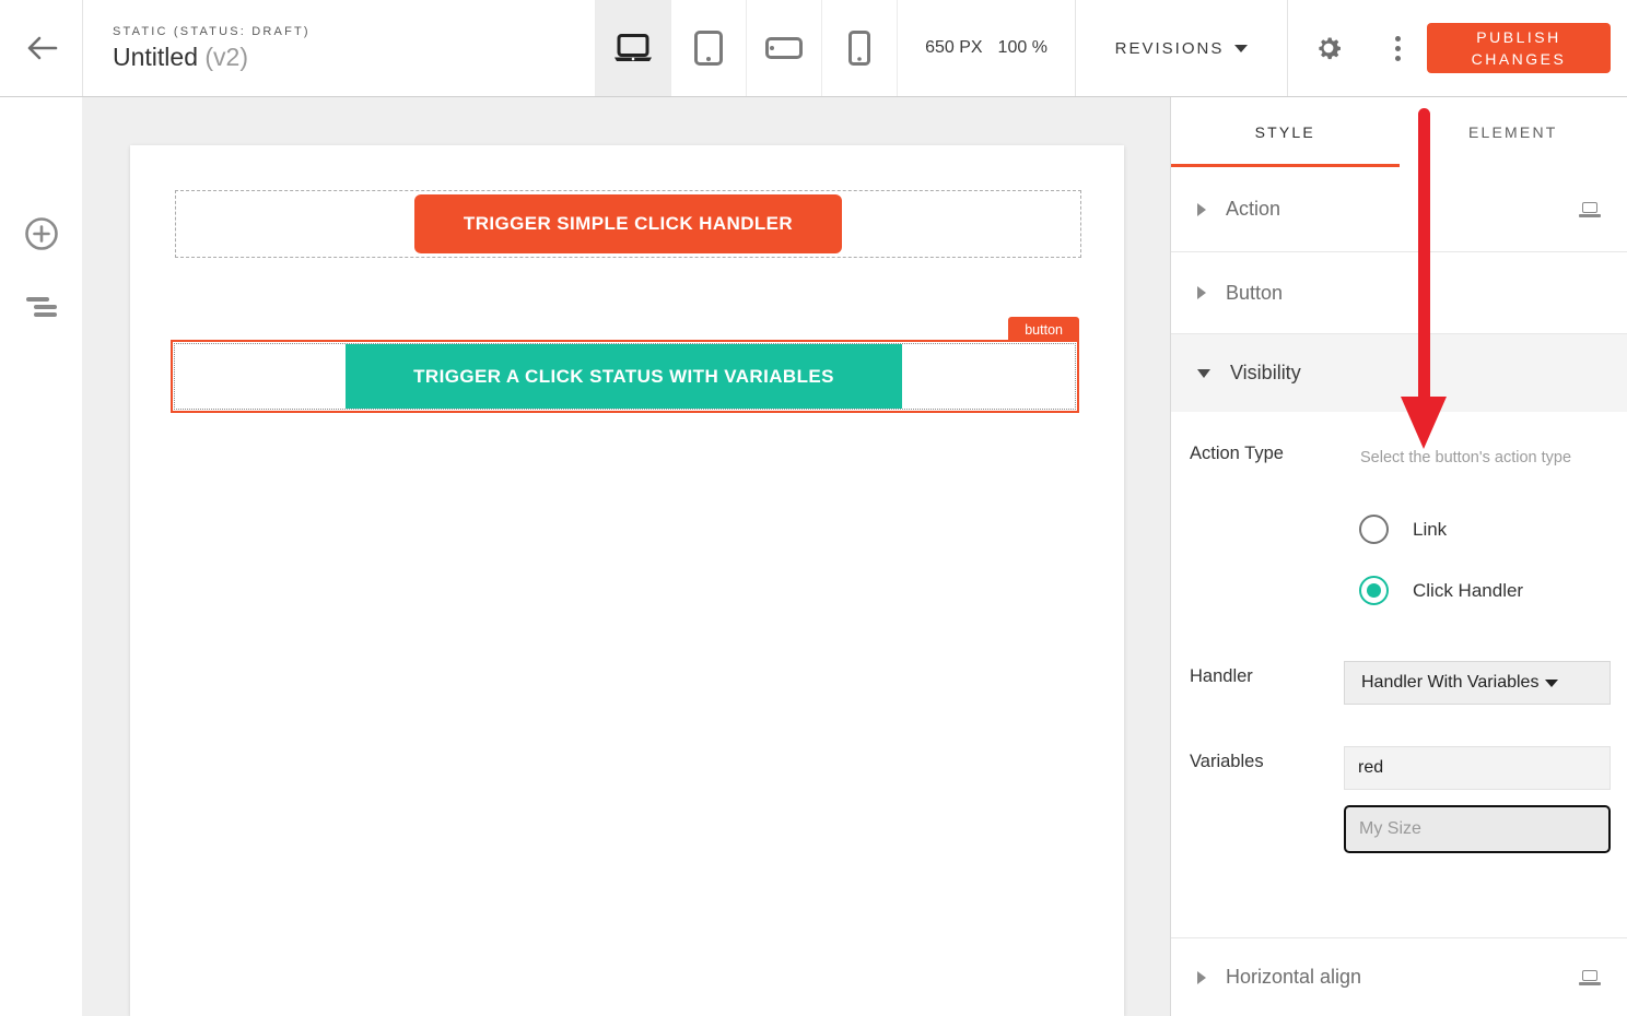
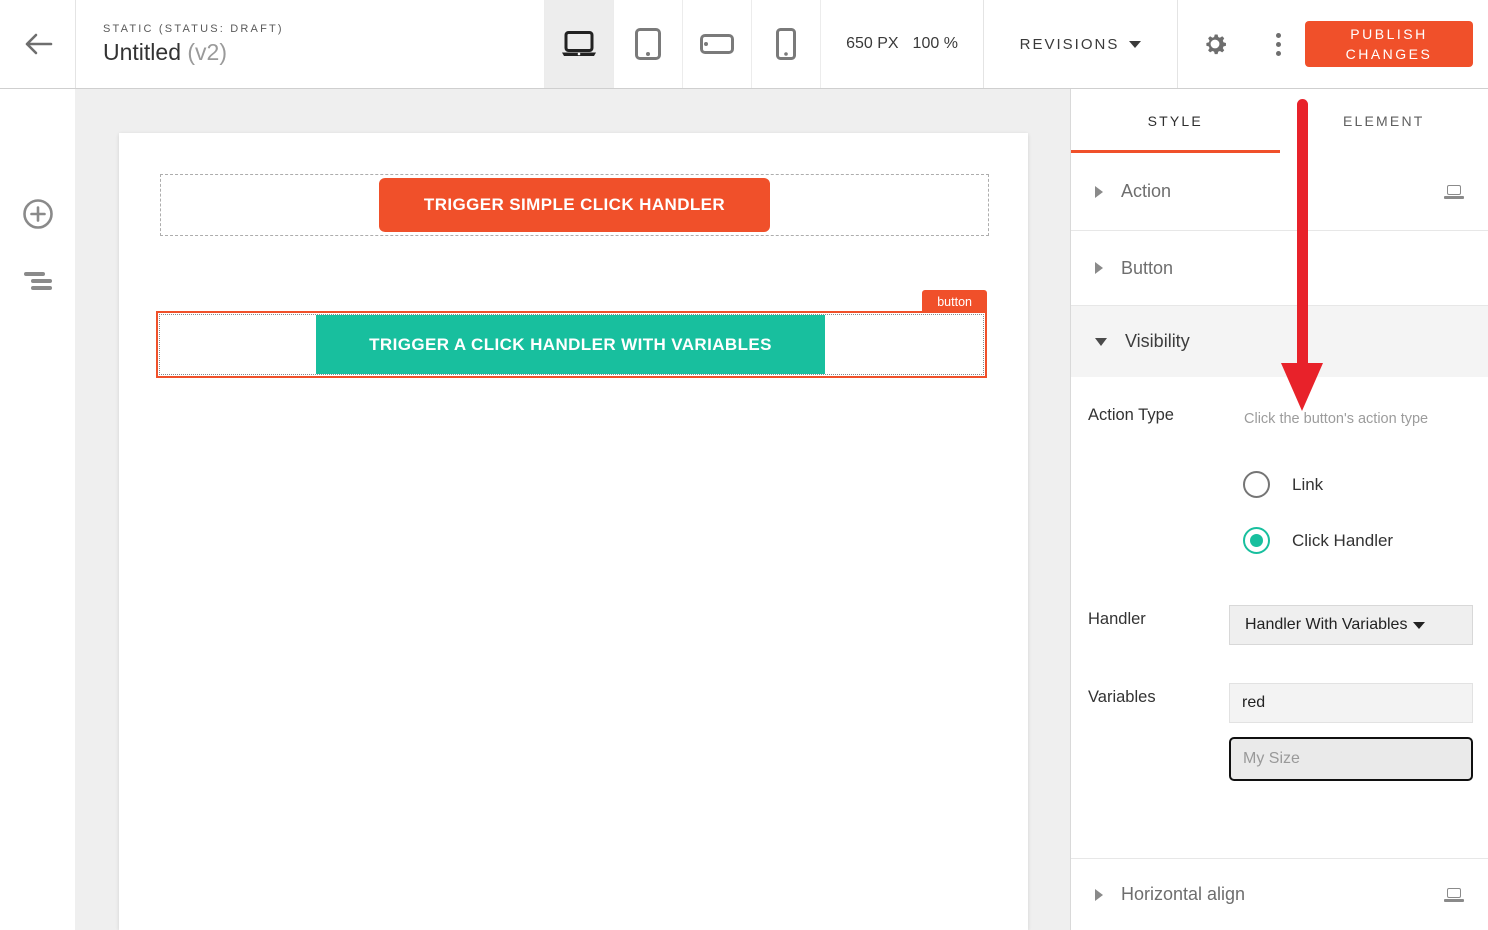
  STATIC (STATUS: DRAFT)
  Untitled (v2)
  650 PX
  100 %
  REVISIONS
  PUBLISH CHANGES
  TRIGGER SIMPLE CLICK HANDLER
  button
- TRIGGER A CLICK STATUS WITH VARIABLES
+ TRIGGER A CLICK HANDLER WITH VARIABLES
  STYLE
  ELEMENT
  Action
  Button
  Visibility
  Action Type
- Select the button's action type
+ Click the button's action type
  Link
  Click Handler
  Handler
  Handler With Variables
  Variables
  red
  My Size
  Horizontal align
